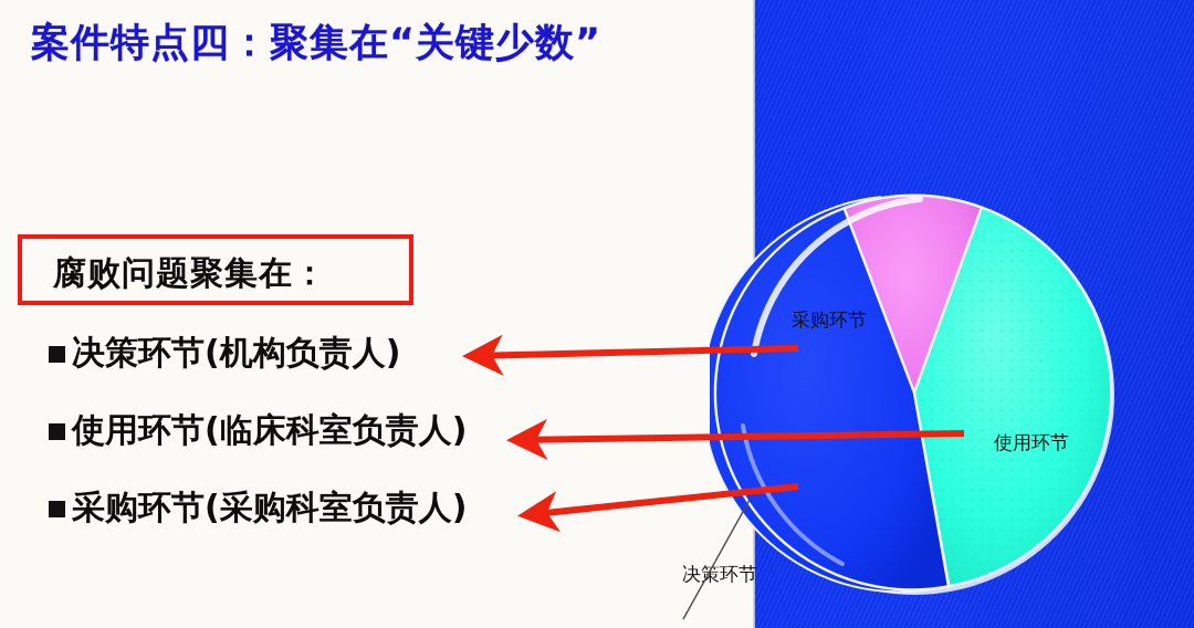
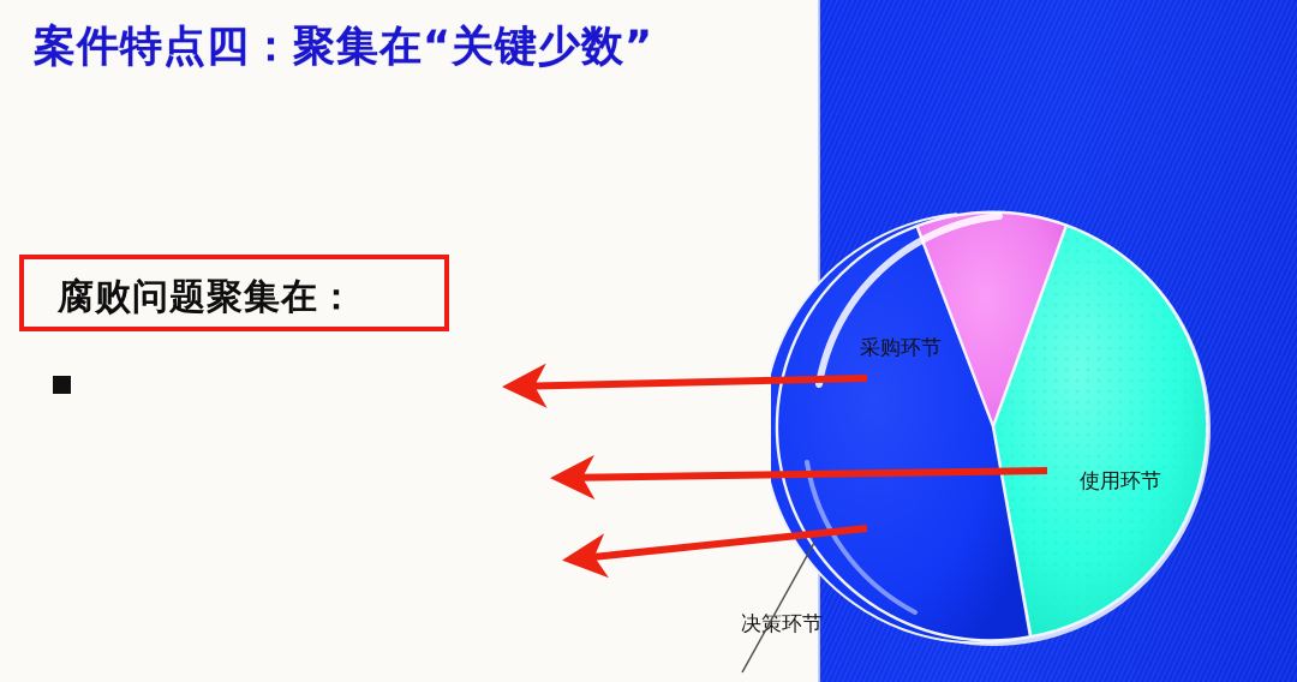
  案件特点四：聚集在“关键少数”
  腐败问题聚集在：
- 决策环节(机构负责人)
- 使用环节(临床科室负责人)
- 采购环节(采购科室负责人)
  采购环节
  使用环节
  决策环节
